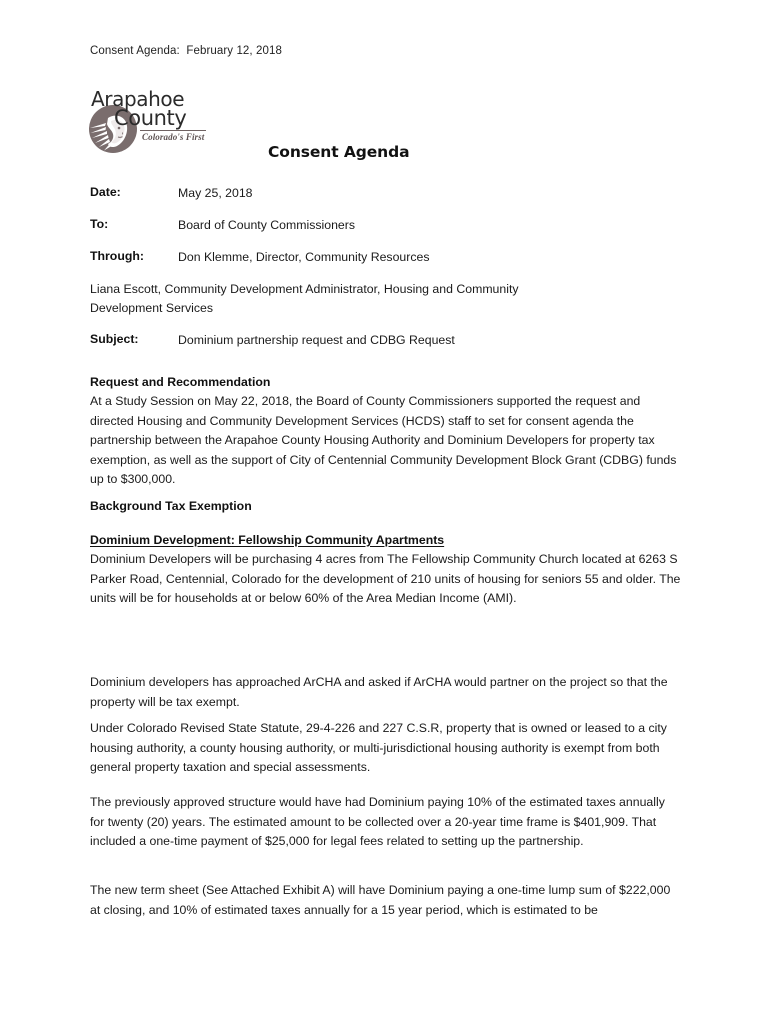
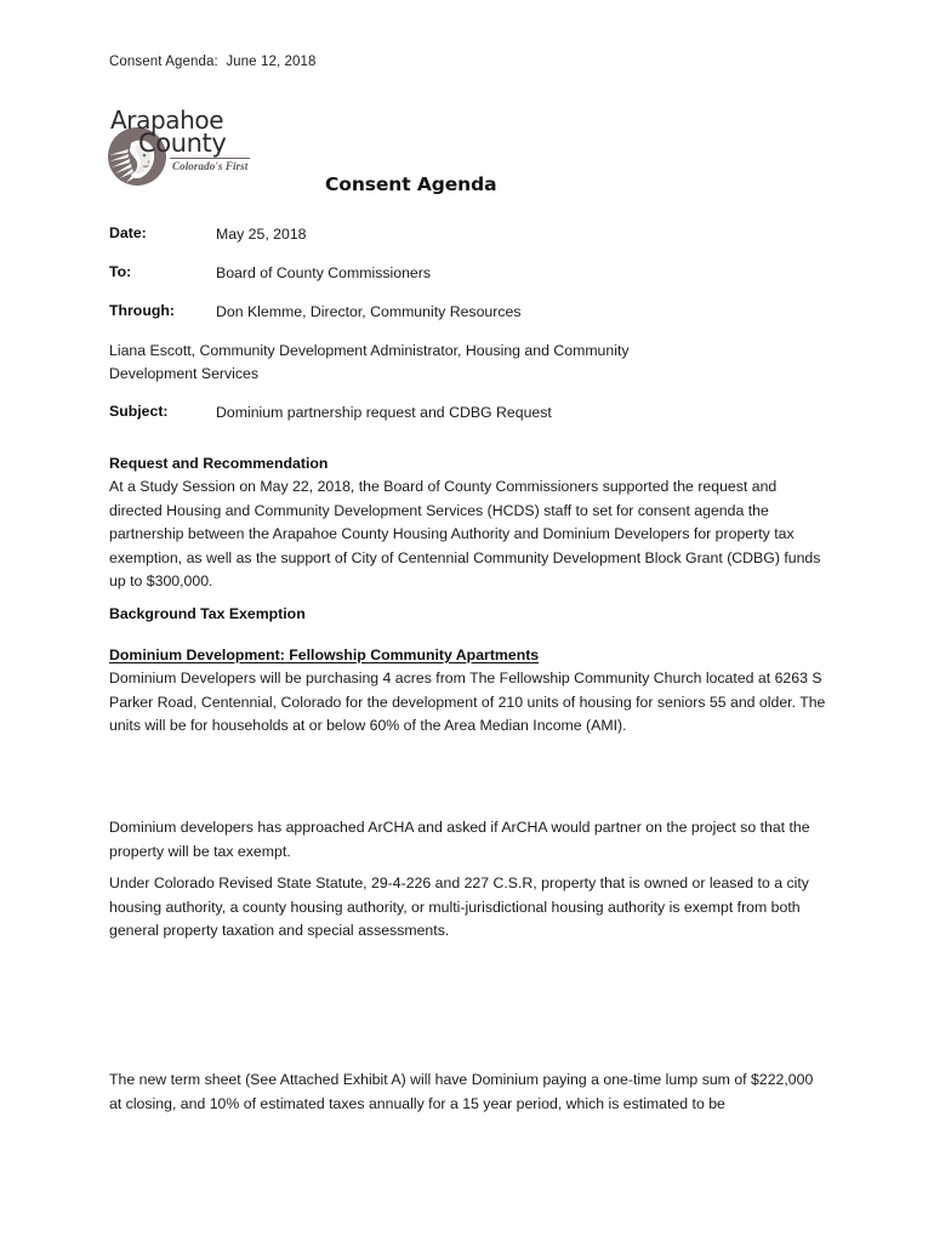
- Consent Agenda: February 12, 2018
+ Consent Agenda: June 12, 2018
  Arapahoe
  County
  Colorado's First
  Consent Agenda
  Date:
  May 25, 2018
  To:
  Board of County Commissioners
  Through:
  Don Klemme, Director, Community Resources
  Liana Escott, Community Development Administrator, Housing and Community Development Services
  Subject:
  Dominium partnership request and CDBG Request
  Request and Recommendation
  At a Study Session on May 22, 2018, the Board of County Commissioners supported the request and directed Housing and Community Development Services (HCDS) staff to set for consent agenda the partnership between the Arapahoe County Housing Authority and Dominium Developers for property tax exemption, as well as the support of City of Centennial Community Development Block Grant (CDBG) funds up to $300,000.
  Background Tax Exemption
  Dominium Development: Fellowship Community Apartments
  Dominium Developers will be purchasing 4 acres from The Fellowship Community Church located at 6263 S Parker Road, Centennial, Colorado for the development of 210 units of housing for seniors 55 and older. The units will be for households at or below 60% of the Area Median Income (AMI).
  Dominium developers has approached ArCHA and asked if ArCHA would partner on the project so that the property will be tax exempt.
  Under Colorado Revised State Statute, 29-4-226 and 227 C.S.R, property that is owned or leased to a city housing authority, a county housing authority, or multi-jurisdictional housing authority is exempt from both general property taxation and special assessments.
- The previously approved structure would have had Dominium paying 10% of the estimated taxes annually for twenty (20) years. The estimated amount to be collected over a 20-year time frame is $401,909. That included a one-time payment of $25,000 for legal fees related to setting up the partnership.
  The new term sheet (See Attached Exhibit A) will have Dominium paying a one-time lump sum of $222,000 at closing, and 10% of estimated taxes annually for a 15 year period, which is estimated to be
